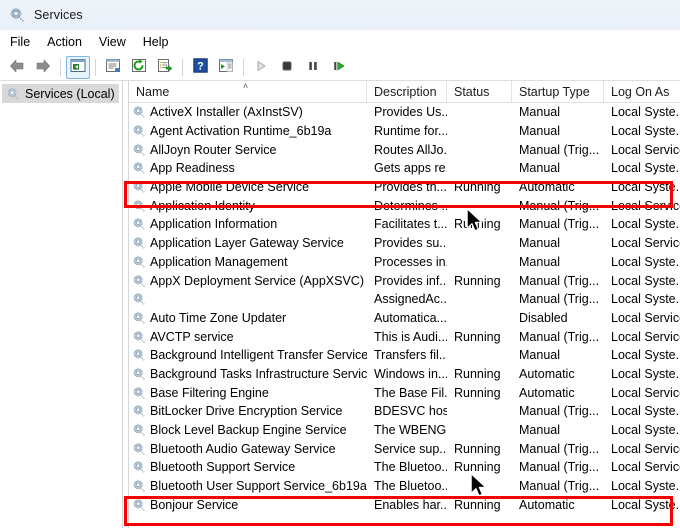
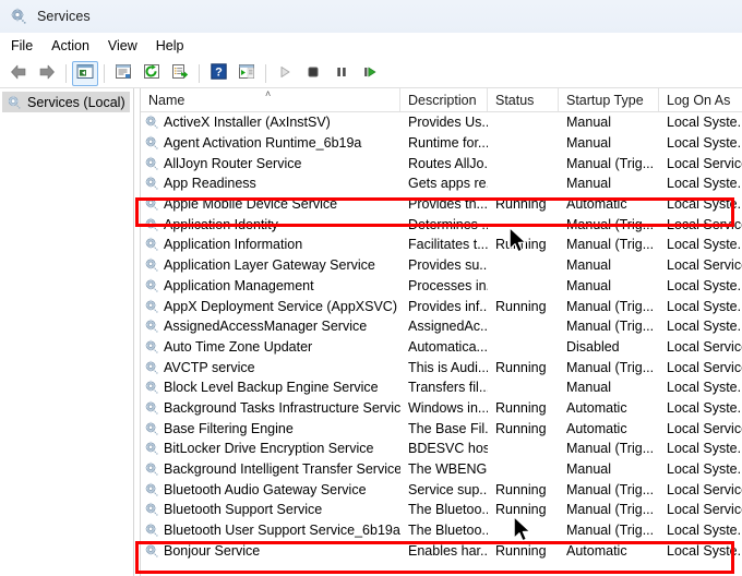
  Services
  File
  Action
  View
  Help
  ?
  Services (Local)
  Name
  ˄
  Description
  Status
  Startup Type
  Log On As
  ActiveX Installer (AxInstSV)
  Provides Us..
  Manual
  Local Syste.
  Agent Activation Runtime_6b19a
  Runtime for...
  Manual
  Local Syste.
  AllJoyn Router Service
  Routes AllJo.
  Manual (Trig...
  Local Servic
  App Readiness
  Gets apps re
  Manual
  Local Syste.
  Apple Mobile Device Service
  Provides th...
  Running
  Automatic
  Local Syste.
  Application Identity
  Determines ..
  Manual (Trig...
  Local Servic
  Application Information
  Facilitates t...
  Runing
  Manual (Trig...
  Local Syste.
  Application Layer Gateway Service
  Provides su..
  Manual
  Local Servic
  Application Management
  Processes in
  Manual
  Local Syste.
  AppX Deployment Service (AppXSVC)
  Provides inf..
  Running
  Manual (Trig...
  Local Syste.
+ AssignedAccessManager Service
  AssignedAc..
  Manual (Trig...
  Local Syste.
  Auto Time Zone Updater
  Automatica...
  Disabled
  Local Servic
  AVCTP service
  This is Audi...
  Running
  Manual (Trig...
  Local Servic
- Background Intelligent Transfer Service
+ Block Level Backup Engine Service
  Transfers fil..
  Manual
  Local Syste.
  Background Tasks Infrastructure Servic
  Windows in...
  Running
  Automatic
  Local Syste.
  Base Filtering Engine
  The Base Fil.
  Running
  Automatic
  Local Servic
  BitLocker Drive Encryption Service
  BDESVC hos
  Manual (Trig...
  Local Syste.
- Block Level Backup Engine Service
+ Background Intelligent Transfer Service
  The WBENG
  Manual
  Local Syste.
  Bluetooth Audio Gateway Service
  Service sup..
  Running
  Manual (Trig...
  Local Servic
  Bluetooth Support Service
  The Bluetoo..
  Running
  Manual (Trig...
  Local Servic
  Bluetooth User Support Service_6b19a
  The Bluetoo..
  Manual (Trig...
  Local Syste.
  Bonjour Service
  Enables har..
  Running
  Automatic
  Local Syste.
